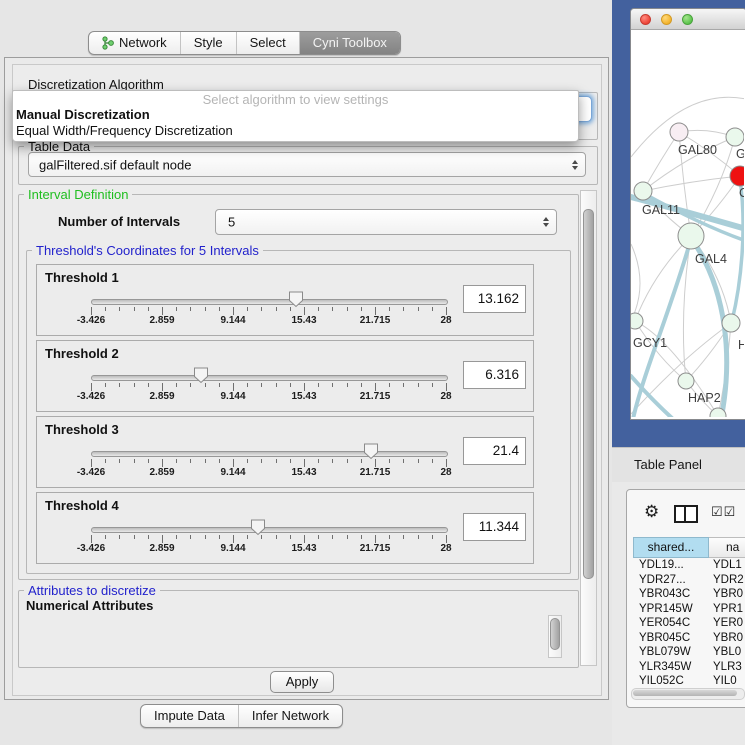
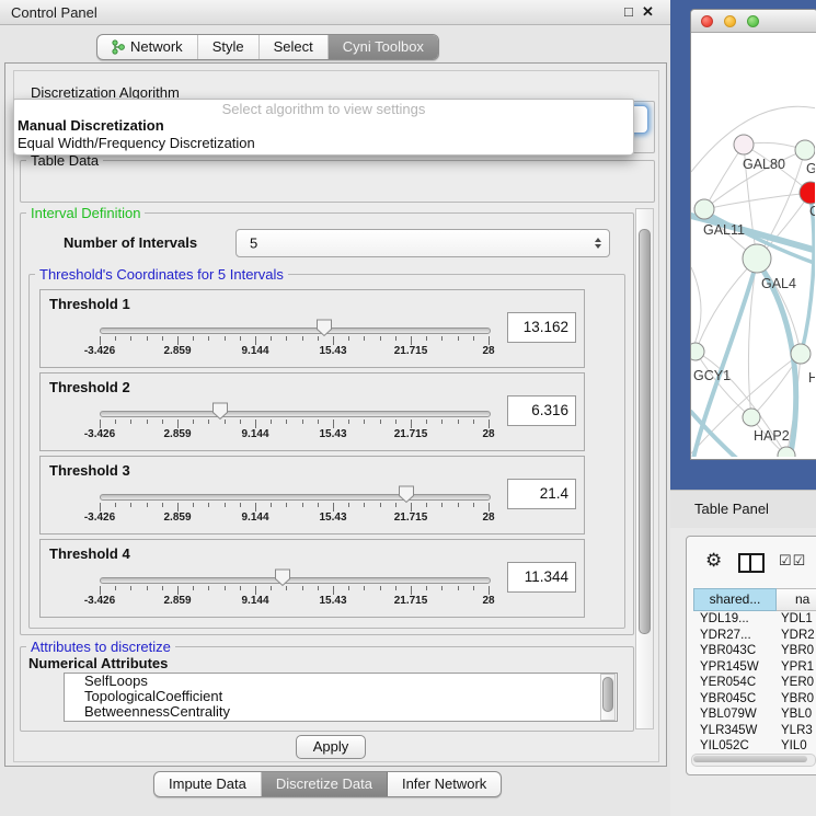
+ Control Panel
+ □
+ ✕
  Network
  Style
  Select
  Cyni Toolbox
  Discretization Algorithm
  Table Data
- galFiltered.sif default node
  Interval Definition
  Number of Intervals
  5
  Threshold's Coordinates for 5 Intervals
  Threshold 1
  -3.426
  2.859
  9.144
  15.43
  21.715
  28
  13.162
  Threshold 2
  -3.426
  2.859
  9.144
  15.43
  21.715
  28
  6.316
  Threshold 3
  -3.426
  2.859
  9.144
  15.43
  21.715
  28
  21.4
  Threshold 4
  -3.426
  2.859
  9.144
  15.43
  21.715
  28
  11.344
  Attributes to discretize
  Numerical Attributes
+ SelfLoops
+ TopologicalCoefficient
+ BetweennessCentrality
  Apply
  Impute Data
+ Discretize Data
  Infer Network
  Select algorithm to view settings
  Manual Discretization
  Equal Width/Frequency Discretization
  GAL80
  C
  GAL11
  GAL4
  GCY1
  H
  HAP2
  Table Panel
  ⚙
  ☑☑
  shared...
  na
  YDL19...
  YDL1
  YDR27...
  YDR2
  YBR043C
  YBR0
  YPR145W
  YPR1
  YER054C
  YER0
  YBR045C
  YBR0
  YBL079W
  YBL0
  YLR345W
  YLR3
  YIL052C
  YIL0
